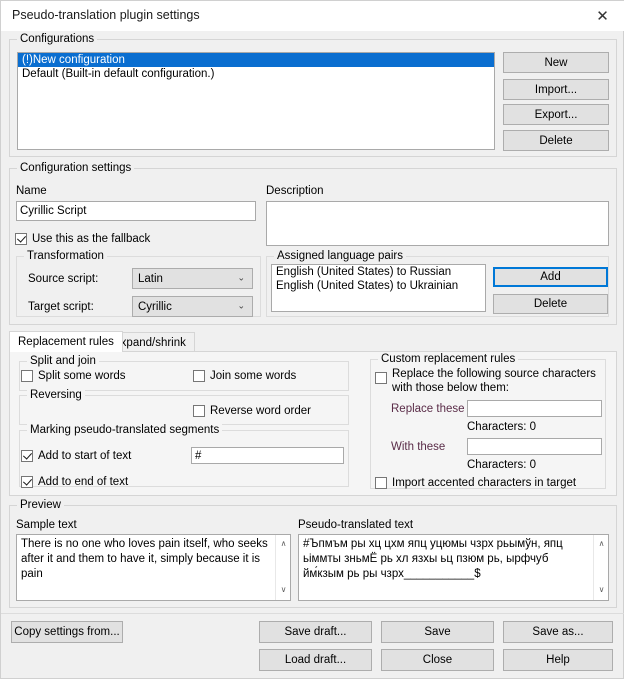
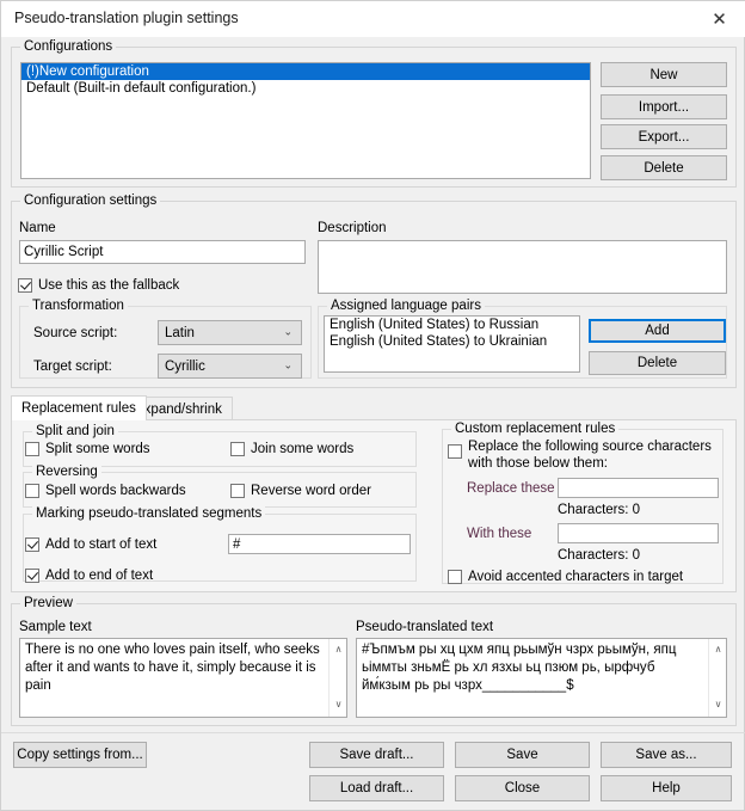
  Pseudo-translation plugin settings
  ✕
  Configurations
  (!)New configuration
  Default (Built-in default configuration.)
  New
  Import...
  Export...
  Delete
  Configuration settings
  Name
  Cyrillic Script
  Description
  Use this as the fallback
  Transformation
  Source script:
  Latin
  ⌄
  Target script:
  Cyrillic
  ⌄
  Assigned language pairs
  English (United States) to Russian
  English (United States) to Ukrainian
  Add
  Delete
  Replacement rules
  xpand/shrink
  Split and join
  Split some words
  Join some words
  Reversing
+ Spell words backwards
  Reverse word order
  Marking pseudo-translated segments
  Add to start of text
  #
  Add to end of text
  Custom replacement rules
  Replace the following source characters with those below them:
  Replace these
  Characters: 0
  With these
  Characters: 0
- Import accented characters in target
+ Avoid accented characters in target
  Preview
  Sample text
- There is no one who loves pain itself, who seeks after it and them to have it, simply because it is pain
+ There is no one who loves pain itself, who seeks after it and wants to have it, simply because it is pain
  ∧
  ∨
  Pseudo-translated text
- #Ъпмъм ры хц цхм япц уцюмы чзрх рьымўн, япц ьіммты зньмЁ рь хл язхы ьц пзюм рь, ырфчуб йм́кзым рь ры чзрх___________$
+ #Ъпмъм ры хц цхм япц рьымўн чзрх рьымўн, япц ьіммты зньмЁ рь хл язхы ьц пзюм рь, ырфчуб йм́кзым рь ры чзрх___________$
  ∧
  ∨
  Copy settings from...
  Save draft...
  Save
  Save as...
  Load draft...
  Close
  Help
